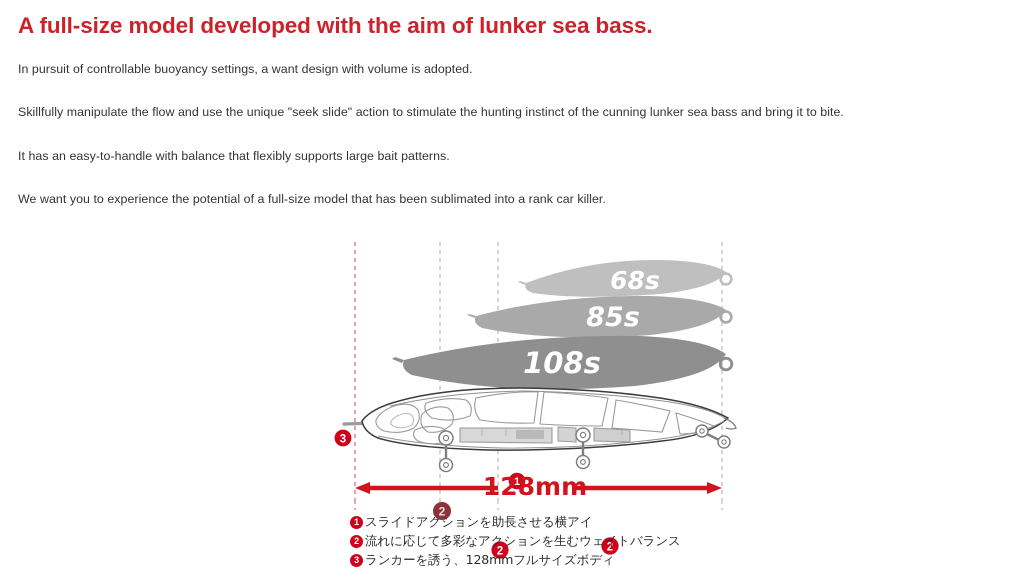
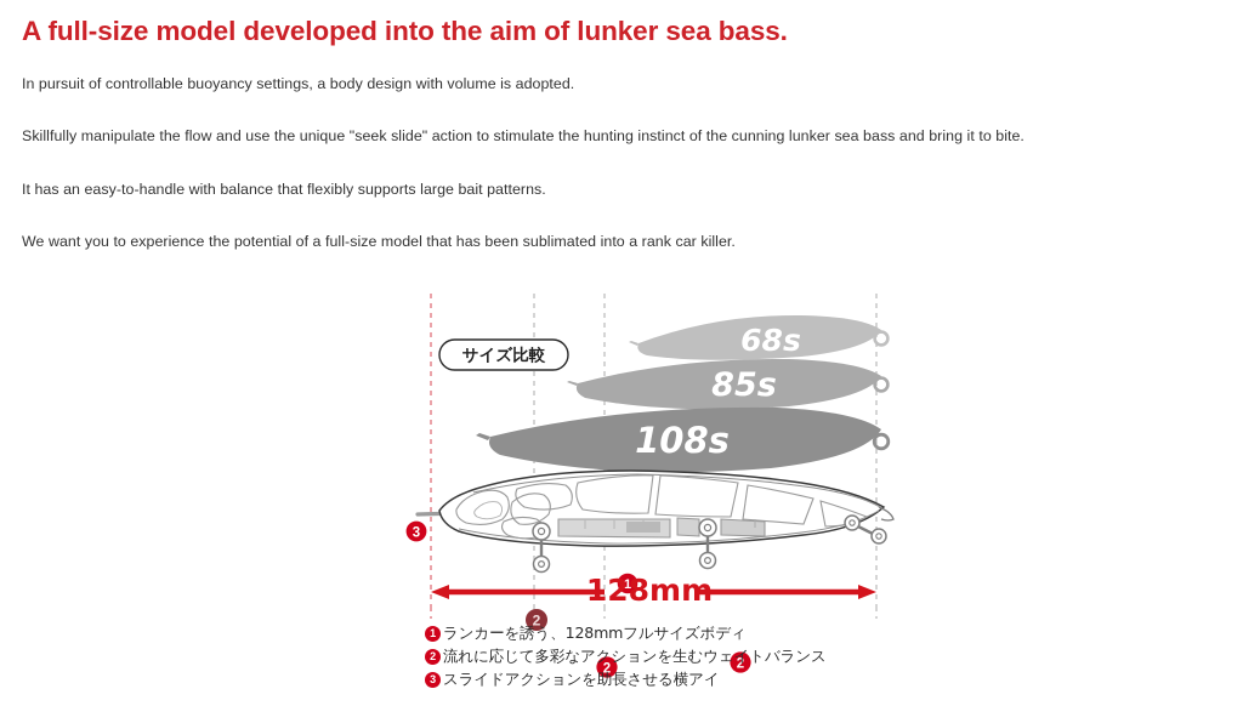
- A full-size model developed with the aim of lunker sea bass.
+ A full-size model developed into the aim of lunker sea bass.
- In pursuit of controllable buoyancy settings, a want design with volume is adopted.
+ In pursuit of controllable buoyancy settings, a body design with volume is adopted.
  Skillfully manipulate the flow and use the unique "seek slide" action to stimulate the hunting instinct of the cunning lunker sea bass and bring it to bite.
  It has an easy-to-handle with balance that flexibly supports large bait patterns.
  We want you to experience the potential of a full-size model that has been sublimated into a rank car killer.
  68s
  85s
  108s
+ サイズ比較
  1
  2
  2
  2
  3
  128mm
  1
- スライドアクションを助長させる横アイ
+ ランカーを誘う、128mmフルサイズボディ
  2
  流れに応じて多彩なアクションを生むウェイトバランス
  3
- ランカーを誘う、128mmフルサイズボディ
+ スライドアクションを助長させる横アイ
